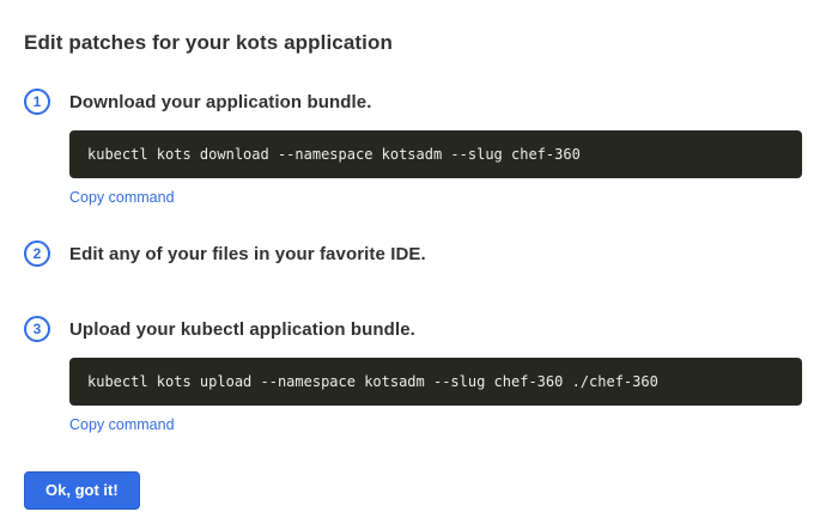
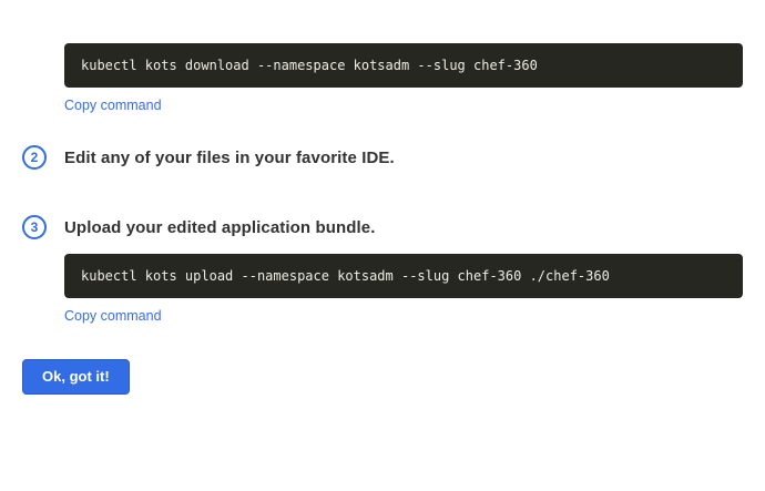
- Edit patches for your kots application
- 1
- Download your application bundle.
  kubectl kots download --namespace kotsadm --slug chef-360
  Copy command
  2
  Edit any of your files in your favorite IDE.
  3
- Upload your kubectl application bundle.
+ Upload your edited application bundle.
  kubectl kots upload --namespace kotsadm --slug chef-360 ./chef-360
  Copy command
  Ok, got it!
